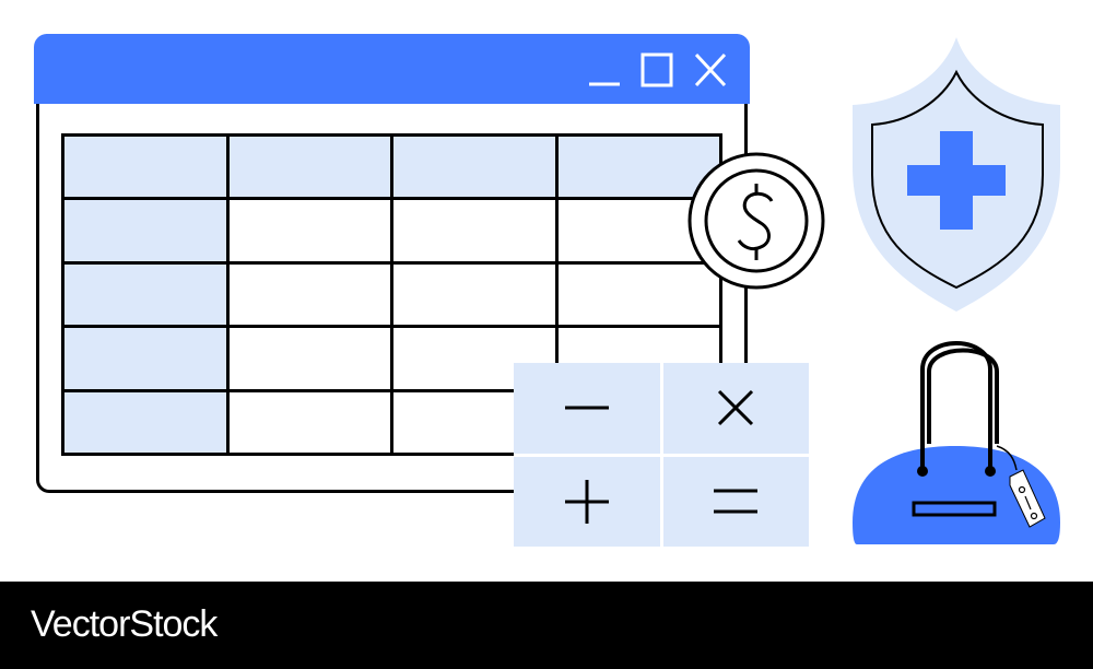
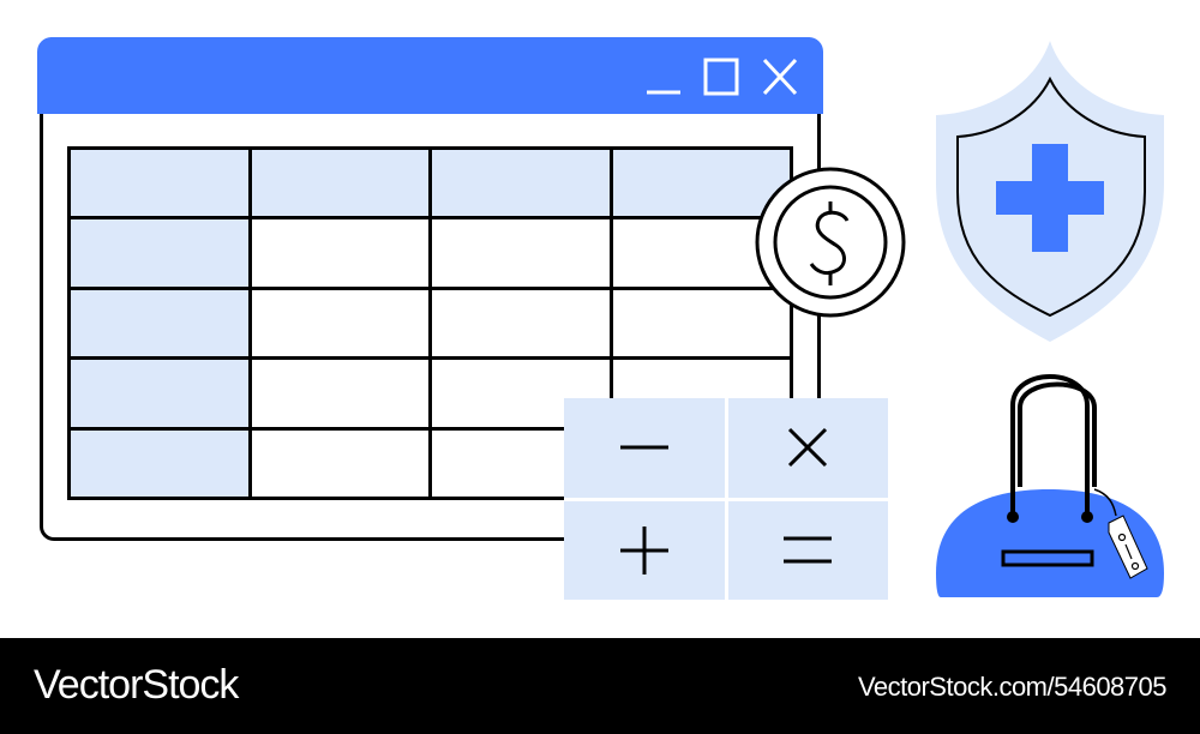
  VectorStock
+ VectorStock.com/54608705
